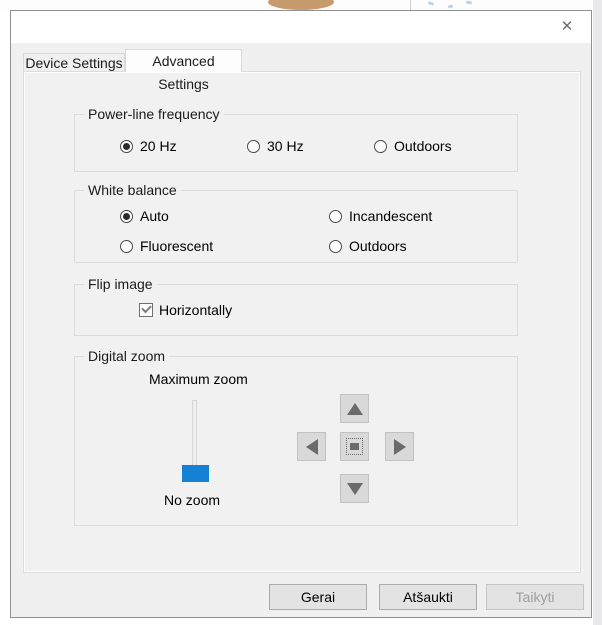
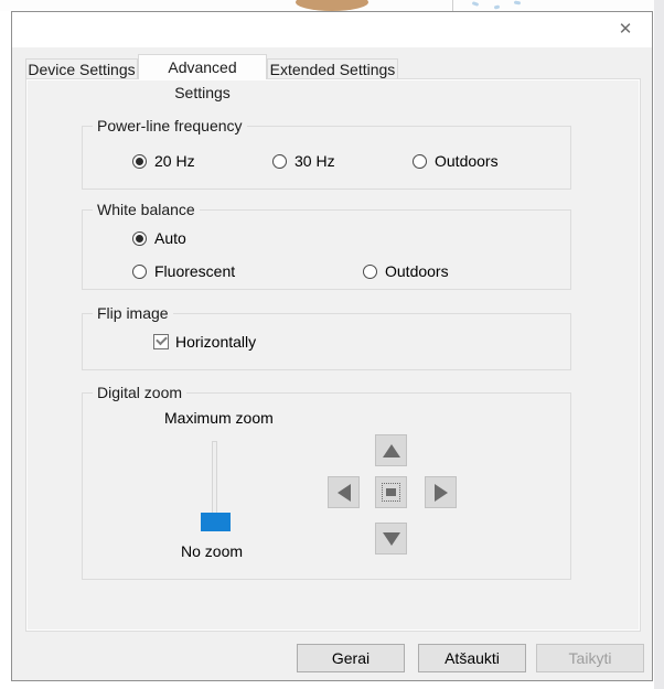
  ✕
  Device Settings
  Advanced Settings
+ Extended Settings
  Power-line frequency
  20 Hz
  30 Hz
  Outdoors
  White balance
  Auto
- Incandescent
  Fluorescent
  Outdoors
  Flip image
  Horizontally
  Digital zoom
  Maximum zoom
  No zoom
  Gerai
  Atšaukti
  Taikyti
